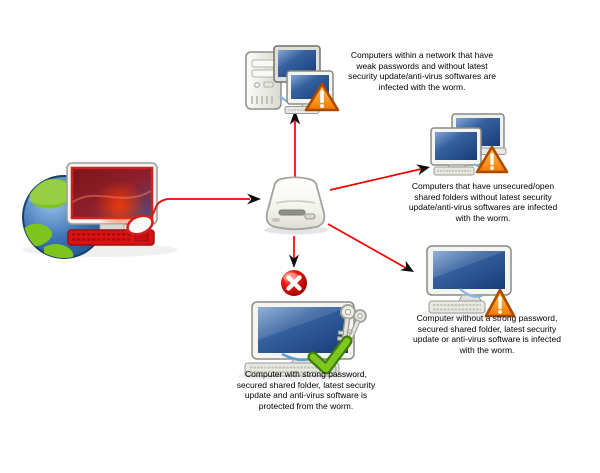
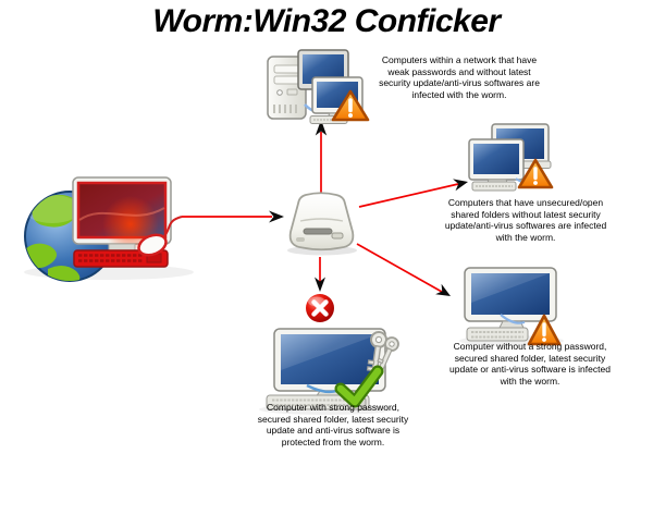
+ Worm:Win32 Conficker
  Computers within a network that have
  weak passwords and without latest
  security update/anti-virus softwares are
  infected with the worm.
  Computers that have unsecured/open
  shared folders without latest security
  update/anti-virus softwares are infected
  with the worm.
  Computer without a strong password,
  secured shared folder, latest security
  update or anti-virus software is infected
  with the worm.
  Computer with strong password,
  secured shared folder, latest security
  update and anti-virus software is
  protected from the worm.
